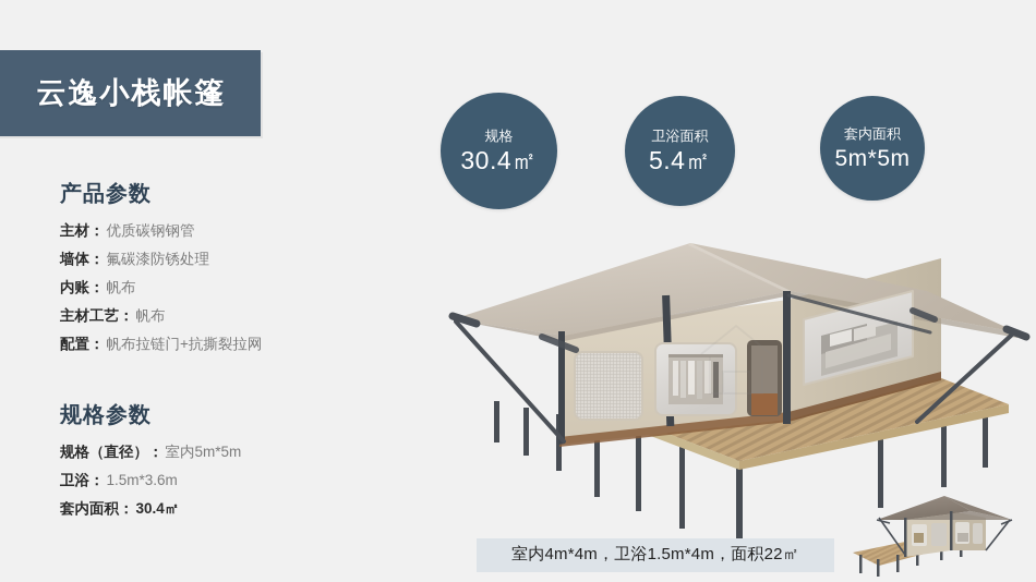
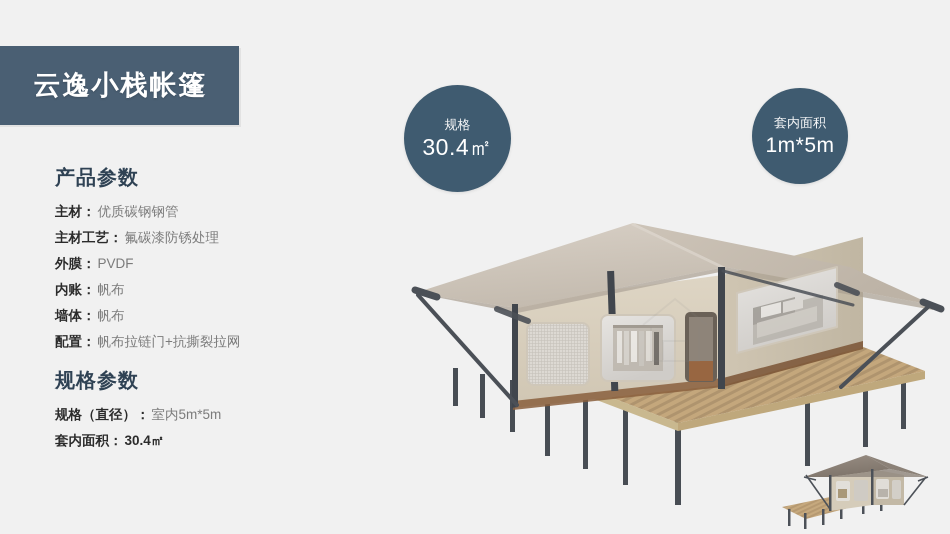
  云逸小栈帐篷
  产品参数
  主材： 优质碳钢钢管
- 墙体： 氟碳漆防锈处理
+ 主材工艺： 氟碳漆防锈处理
+ 外膜： PVDF
  内账： 帆布
- 主材工艺： 帆布
+ 墙体： 帆布
  配置： 帆布拉链门+抗撕裂拉网
  规格参数
  规格（直径）： 室内5m*5m
- 卫浴： 1.5m*3.6m
  套内面积： 30.4㎡
  规格
  30.4㎡
- 卫浴面积
- 5.4㎡
  套内面积
- 5m*5m
+ 1m*5m
- 室内4m*4m，卫浴1.5m*4m，面积22㎡
